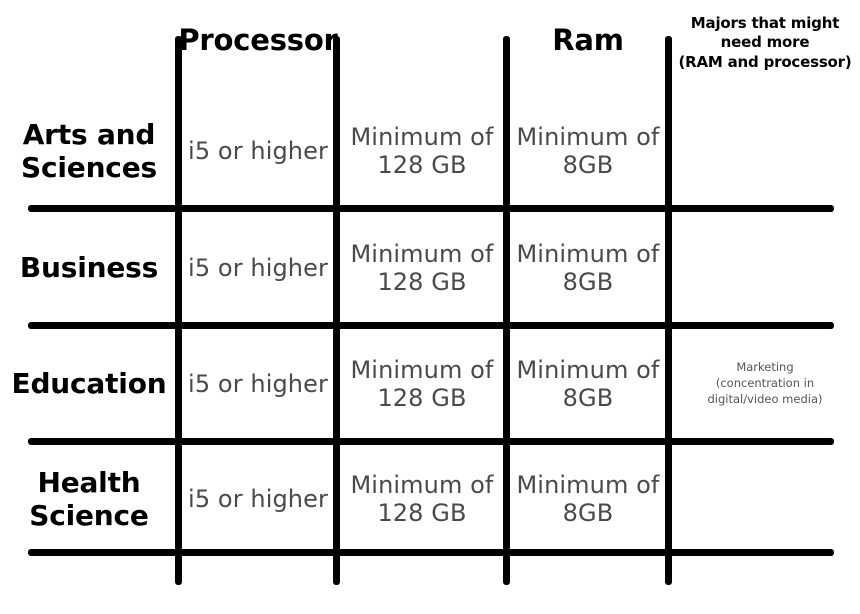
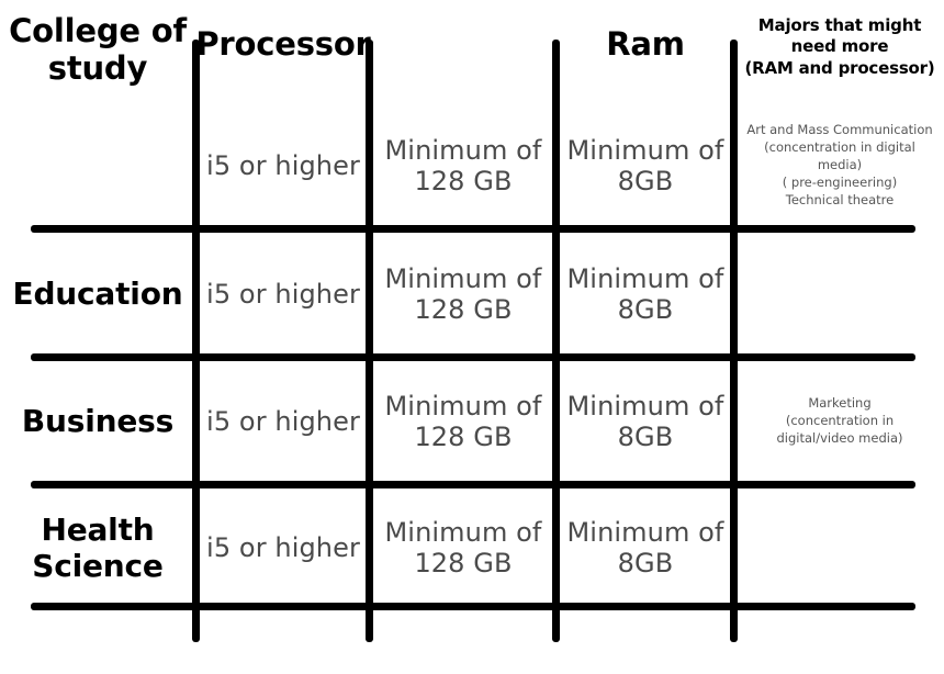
+ College of
+ study
  Processor
  Ram
  Majors that might
  need more
  (RAM and processor)
- Arts and
- Sciences
  i5 or higher
  Minimum of
  128 GB
  Minimum of
  8GB
+ Art and Mass Communication
+ (concentration in digital media)
+ ( pre-engineering)
+ Technical theatre
- Business
+ Education
  i5 or higher
  Minimum of
  128 GB
  Minimum of
  8GB
- Education
+ Business
  i5 or higher
  Minimum of
  128 GB
  Minimum of
  8GB
  Marketing
  (concentration in
  digital/video media)
  Health
  Science
  i5 or higher
  Minimum of
  128 GB
  Minimum of
  8GB
